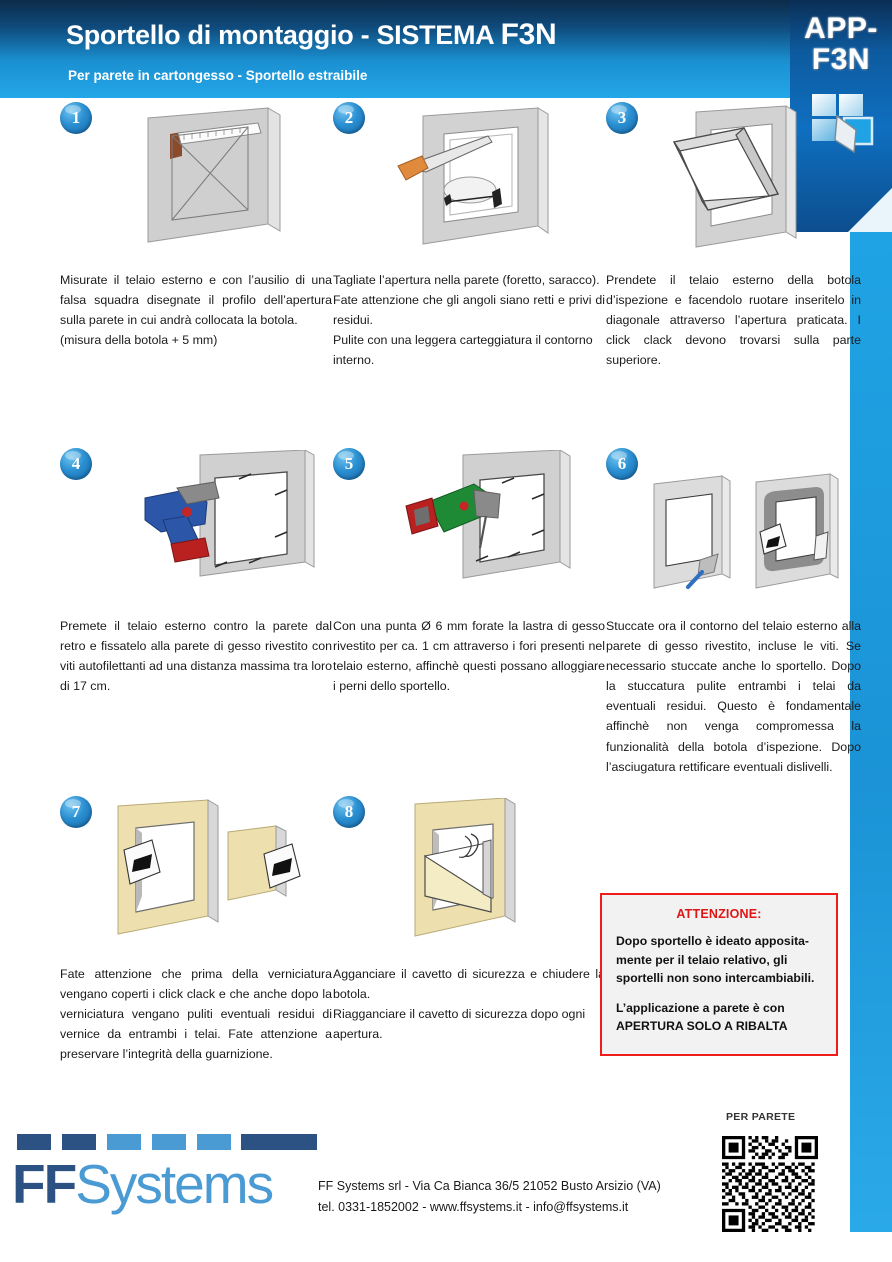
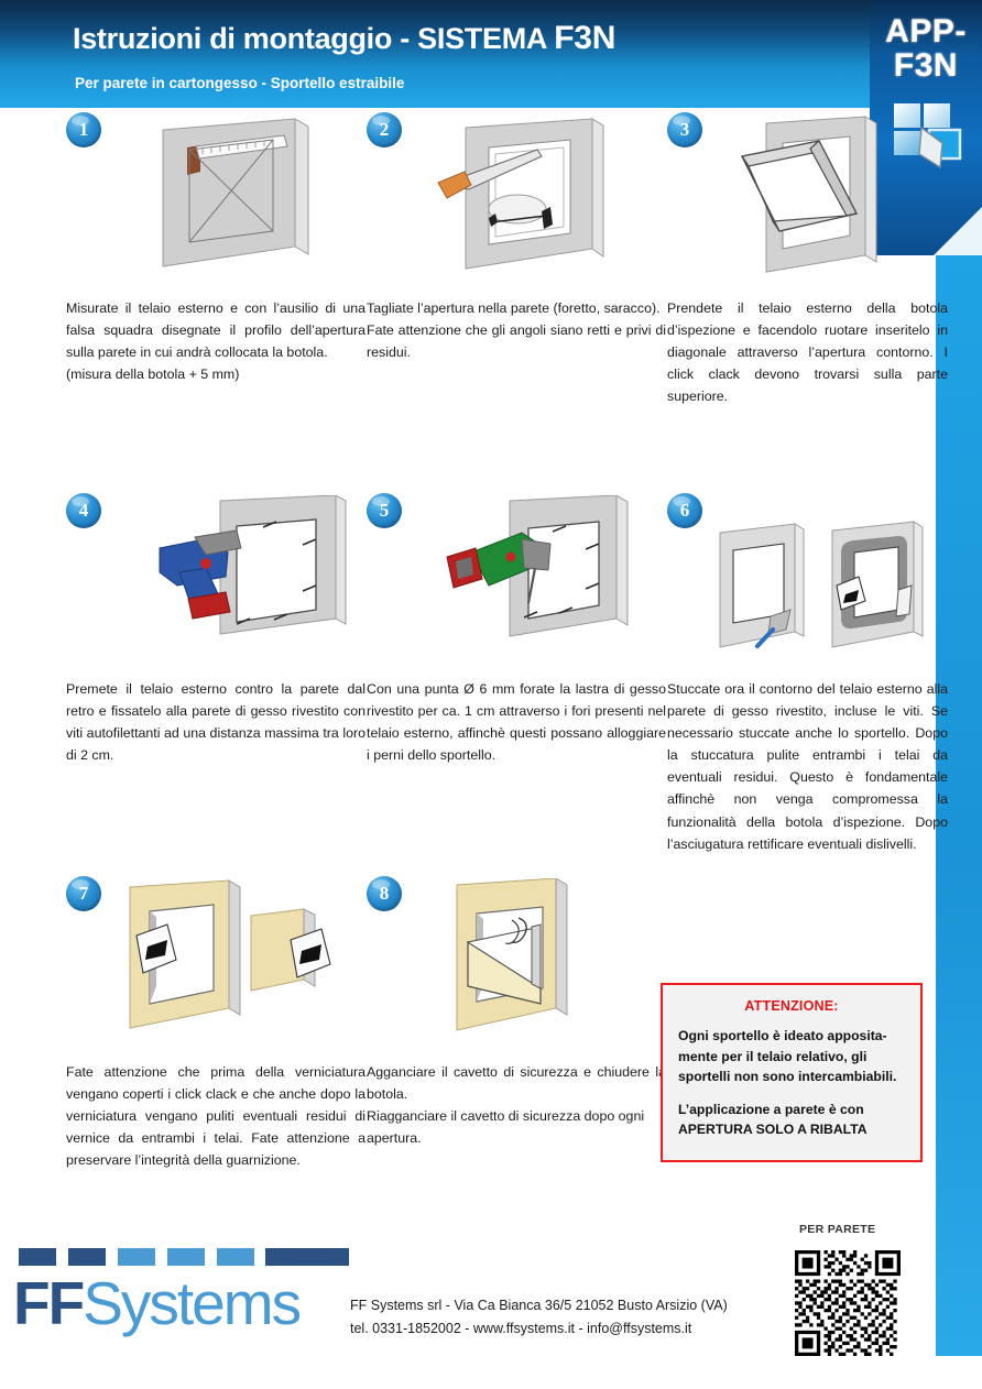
- Sportello di montaggio - SISTEMA F3N
+ Istruzioni di montaggio - SISTEMA F3N
  Per parete in cartongesso - Sportello estraibile
  APP-F3N
  1
  Misurate il telaio esterno e con l’ausilio di una falsa squadra disegnate il profilo dell’apertura sulla parete in cui andrà collocata la botola.
  (misura della botola + 5 mm)
  2
  Tagliate l’apertura nella parete (foretto, saracco).
  Fate attenzione che gli angoli siano retti e privi di residui.
- Pulite con una leggera carteggiatura il contorno interno.
  3
- Prendete il telaio esterno della botola d’ispezione e facendolo ruotare inseritelo in diagonale attraverso l’apertura praticata. I click clack devono trovarsi sulla parte superiore.
+ Prendete il telaio esterno della botola d’ispezione e facendolo ruotare inseritelo in diagonale attraverso l’apertura contorno. I click clack devono trovarsi sulla parte superiore.
  4
- Premete il telaio esterno contro la parete dal retro e fissatelo alla parete di gesso rivestito con viti autofilettanti ad una distanza massima tra loro di 17 cm.
+ Premete il telaio esterno contro la parete dal retro e fissatelo alla parete di gesso rivestito con viti autofilettanti ad una distanza massima tra loro di 2 cm.
  5
  Con una punta Ø 6 mm forate la lastra di gesso rivestito per ca. 1 cm attraverso i fori presenti nel telaio esterno, affinchè questi possano alloggiare i perni dello sportello.
  6
  Stuccate ora il contorno del telaio esterno alla parete di gesso rivestito, incluse le viti. Se necessario stuccate anche lo sportello. Dopo la stuccatura pulite entrambi i telai da eventuali residui. Questo è fondamentale affinchè non venga compromessa la funzionalità della botola d’ispezione. Dopo l’asciugatura rettificare eventuali dislivelli.
  7
  Fate attenzione che prima della verniciatura vengano coperti i click clack e che anche dopo la verniciatura vengano puliti eventuali residui di vernice da entrambi i telai. Fate attenzione a preservare l’integrità della guarnizione.
  8
  Agganciare il cavetto di sicurezza e chiudere l botola.
  Riagganciare il cavetto di sicurezza dopo ogni apertura.
  ATTENZIONE:
- Dopo sportello è ideato apposita-mente per il telaio relativo, gli sportelli non sono intercambiabili.
+ Ogni sportello è ideato apposita-mente per il telaio relativo, gli sportelli non sono intercambiabili.
  L’applicazione a parete è con APERTURA SOLO A RIBALTA
  PER PARETE
  FFSystems
  FF Systems srl - Via Ca Bianca 36/5 21052 Busto Arsizio (VA)
  tel. 0331-1852002 - www.ffsystems.it - info@ffsystems.it
